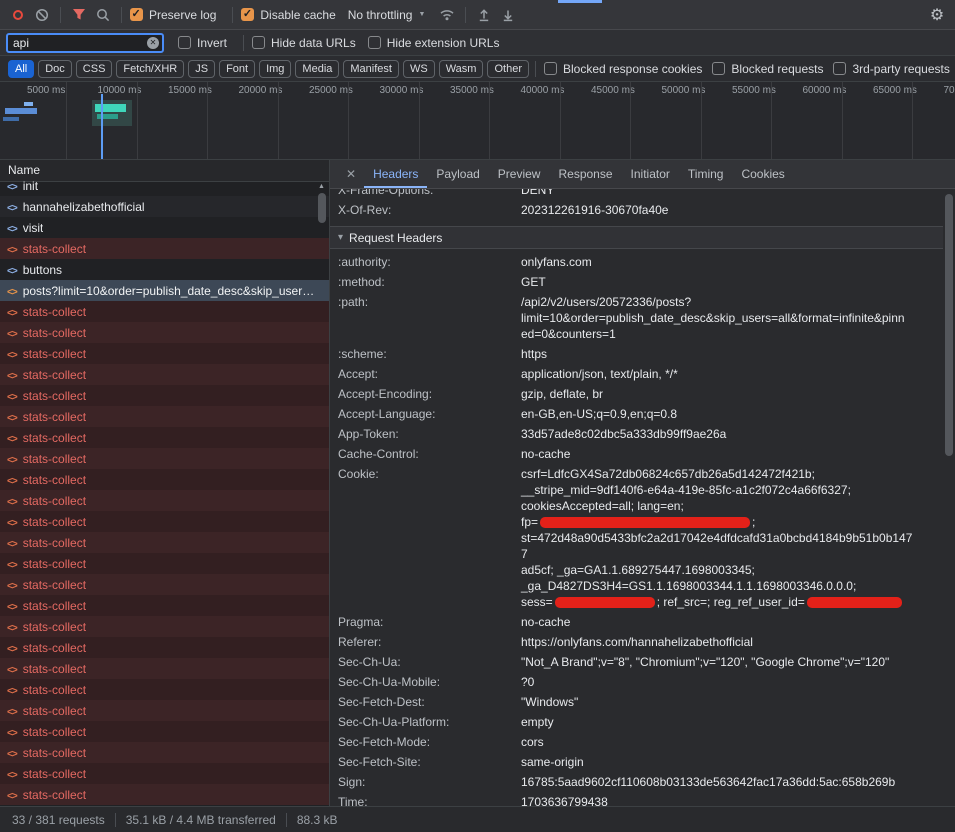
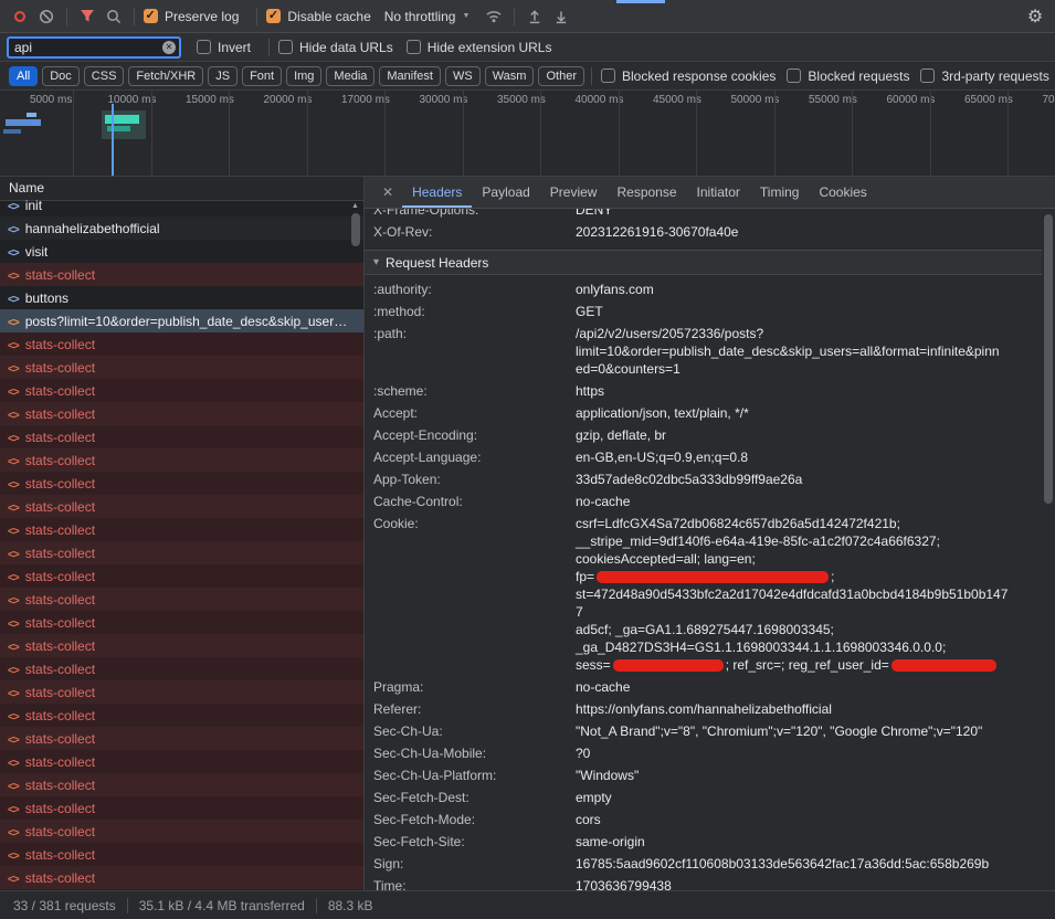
  Preserve log
  Disable cache
  No throttling
  ⚙
  api
  ✕
  Invert
  Hide data URLs
  Hide extension URLs
  All
  Doc
  CSS
  Fetch/XHR
  JS
  Font
  Img
  Media
  Manifest
  WS
  Wasm
  Other
  Blocked response cookies
  Blocked requests
  3rd-party requests
  5000 ms
  10000 ms
  15000 ms
  20000 ms
- 25000 ms
+ 17000 ms
  30000 ms
  35000 ms
  40000 ms
  45000 ms
  50000 ms
  55000 ms
  60000 ms
  65000 ms
  Name
  init
  hannahelizabethofficial
  visit
  stats-collect
  buttons
  posts?limit=10&order=publish_date_desc&skip_user…
  stats-collect
  stats-collect
  stats-collect
  stats-collect
  stats-collect
  stats-collect
  stats-collect
  stats-collect
  stats-collect
  stats-collect
  stats-collect
  stats-collect
  stats-collect
  stats-collect
  stats-collect
  stats-collect
  stats-collect
  stats-collect
  stats-collect
  stats-collect
  stats-collect
  stats-collect
  stats-collect
  stats-collect
  ✕
  Headers
  Payload
  Preview
  Response
  Initiator
  Timing
  Cookies
  X-Frame-Options:
  DENY
  X-Of-Rev:
  202312261916-30670fa40e
  ▾
  Request Headers
  :authority:
  onlyfans.com
  :method:
  GET
  :path:
  /api2/v2/users/20572336/posts?
  limit=10&order=publish_date_desc&skip_users=all&format=infinite&pinn
  ed=0&counters=1
  :scheme:
  https
  Accept:
  application/json, text/plain, */*
  Accept-Encoding:
  gzip, deflate, br
  Accept-Language:
  en-GB,en-US;q=0.9,en;q=0.8
  App-Token:
  33d57ade8c02dbc5a333db99ff9ae26a
  Cache-Control:
  no-cache
  Cookie:
  csrf=LdfcGX4Sa72db06824c657db26a5d142472f421b;
  __stripe_mid=9df140f6-e64a-419e-85fc-a1c2f072c4a66f6327;
  cookiesAccepted=all; lang=en;
  fp= ;
  st=472d48a90d5433bfc2a2d17042e4dfdcafd31a0bcbd4184b9b51b0b1477
  ad5cf; _ga=GA1.1.689275447.1698003345;
  _ga_D4827DS3H4=GS1.1.1698003344.1.1.1698003346.0.0.0;
  sess= ; ref_src=; reg_ref_user_id=
  Pragma:
  no-cache
  Referer:
  https://onlyfans.com/hannahelizabethofficial
  Sec-Ch-Ua:
  "Not_A Brand";v="8", "Chromium";v="120", "Google Chrome";v="120"
  Sec-Ch-Ua-Mobile:
  ?0
- Sec-Fetch-Dest:
+ Sec-Ch-Ua-Platform:
  "Windows"
- Sec-Ch-Ua-Platform:
+ Sec-Fetch-Dest:
  empty
  Sec-Fetch-Mode:
  cors
  Sec-Fetch-Site:
  same-origin
  Sign:
  16785:5aad9602cf110608b03133de563642fac17a36dd:5ac:658b269b
  Time:
  1703636799438
  33 / 381 requests
  35.1 kB / 4.4 MB transferred
  88.3 kB
